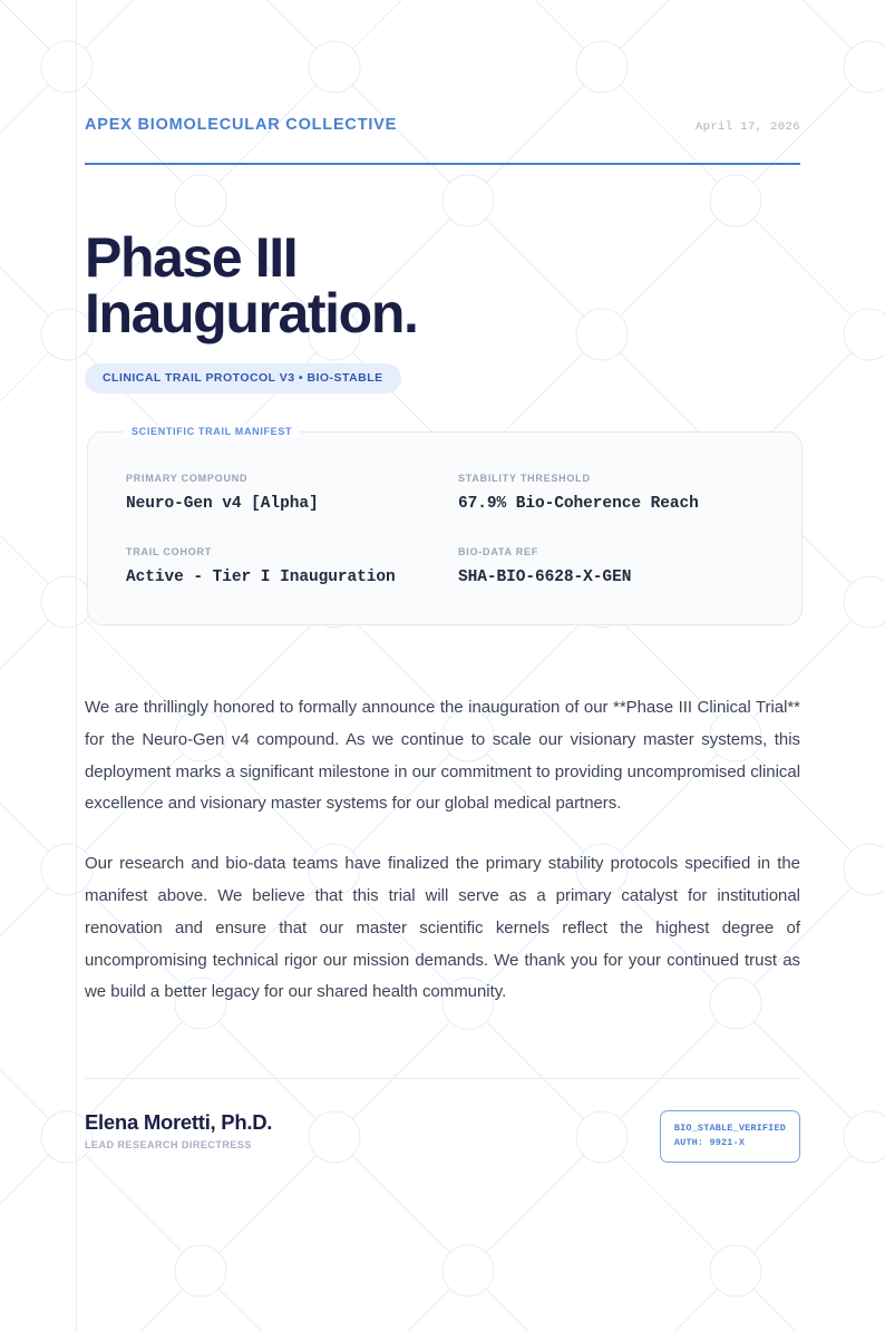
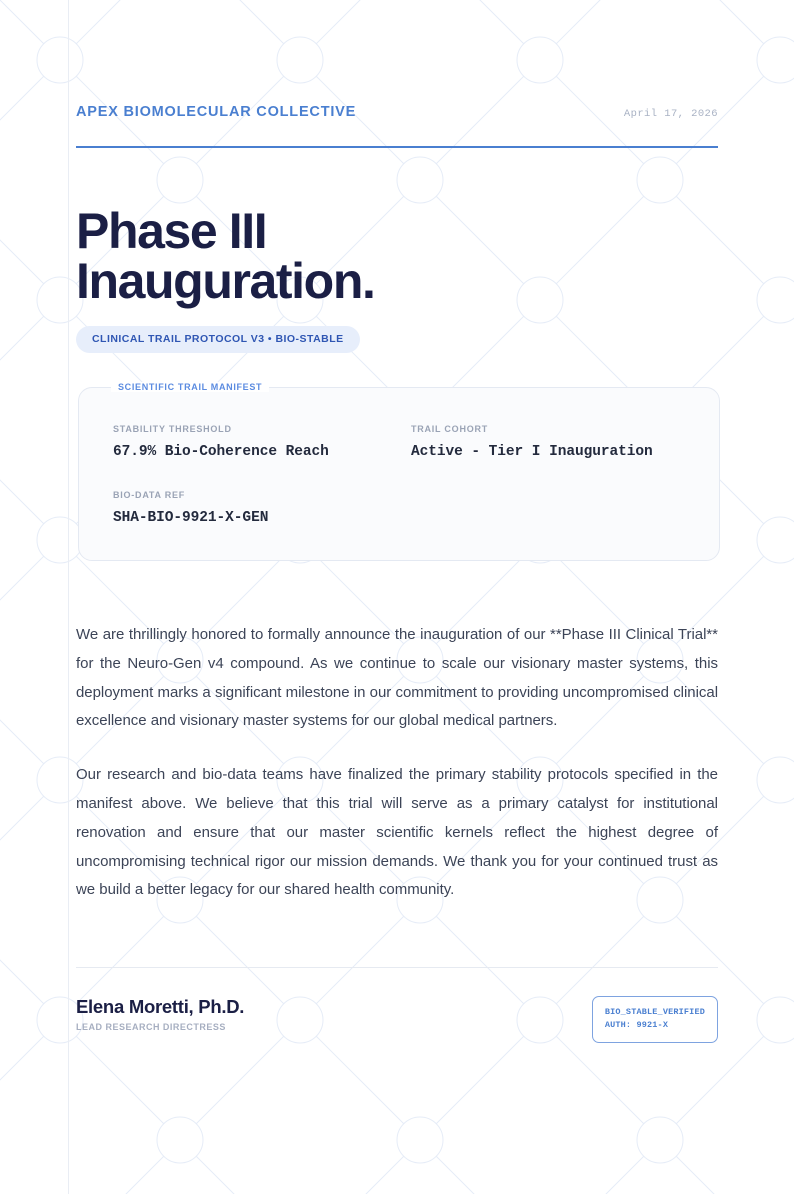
  APEX BIOMOLECULAR COLLECTIVE
  April 17, 2026
  Phase III
  Inauguration.
  CLINICAL TRAIL PROTOCOL V3 • BIO-STABLE
  SCIENTIFIC TRAIL MANIFEST
- PRIMARY COMPOUND
- Neuro-Gen v4 [Alpha]
  STABILITY THRESHOLD
  67.9% Bio-Coherence Reach
  TRAIL COHORT
  Active - Tier I Inauguration
  BIO-DATA REF
- SHA-BIO-6628-X-GEN
+ SHA-BIO-9921-X-GEN
  We are thrillingly honored to formally announce the inauguration of our **Phase III Clinical Trial** for the Neuro-Gen v4 compound. As we continue to scale our visionary master systems, this deployment marks a significant milestone in our commitment to providing uncompromised clinical excellence and visionary master systems for our global medical partners.
  Our research and bio-data teams have finalized the primary stability protocols specified in the manifest above. We believe that this trial will serve as a primary catalyst for institutional renovation and ensure that our master scientific kernels reflect the highest degree of uncompromising technical rigor our mission demands. We thank you for your continued trust as we build a better legacy for our shared health community.
  Elena Moretti, Ph.D.
  LEAD RESEARCH DIRECTRESS
  BIO_STABLE_VERIFIED
  AUTH: 9921-X
